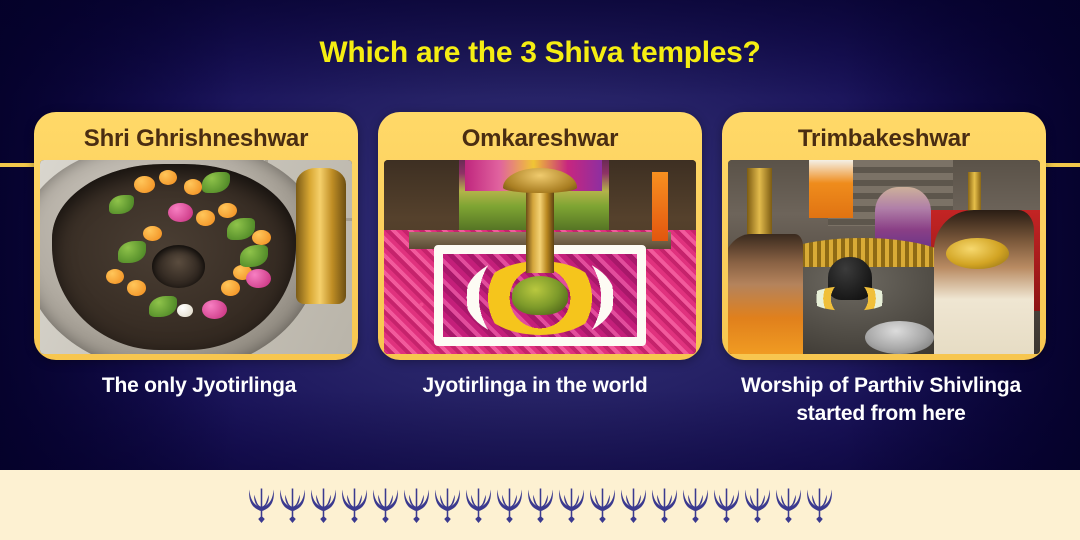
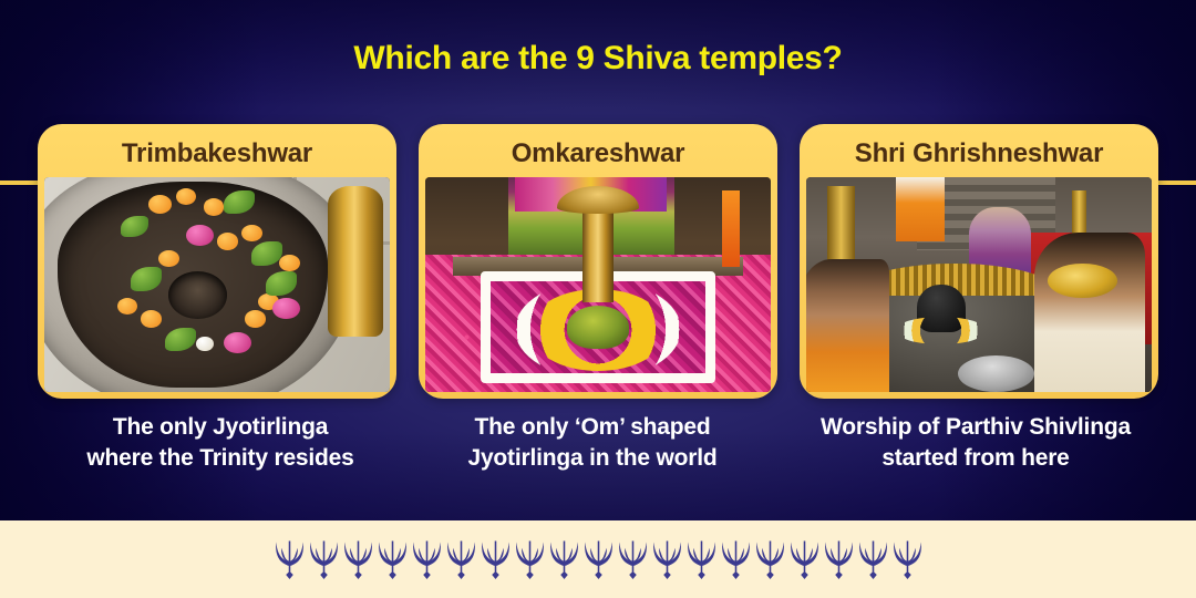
- Which are the 3 Shiva temples?
+ Which are the 9 Shiva temples?
- Shri Ghrishneshwar
+ Trimbakeshwar
  Omkareshwar
- Trimbakeshwar
+ Shri Ghrishneshwar
  The only Jyotirlinga
+ where the Trinity resides
+ The only ‘Om’ shaped
  Jyotirlinga in the world
  Worship of Parthiv Shivlinga
  started from here
